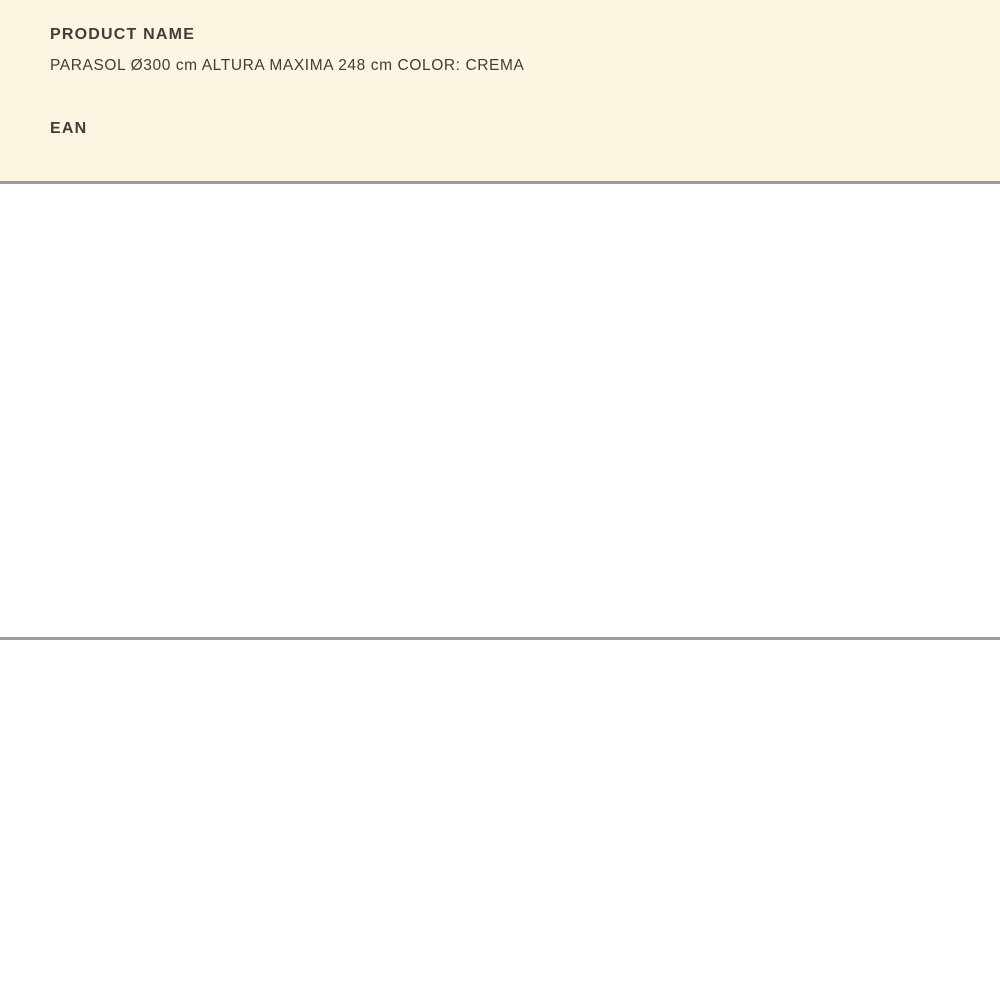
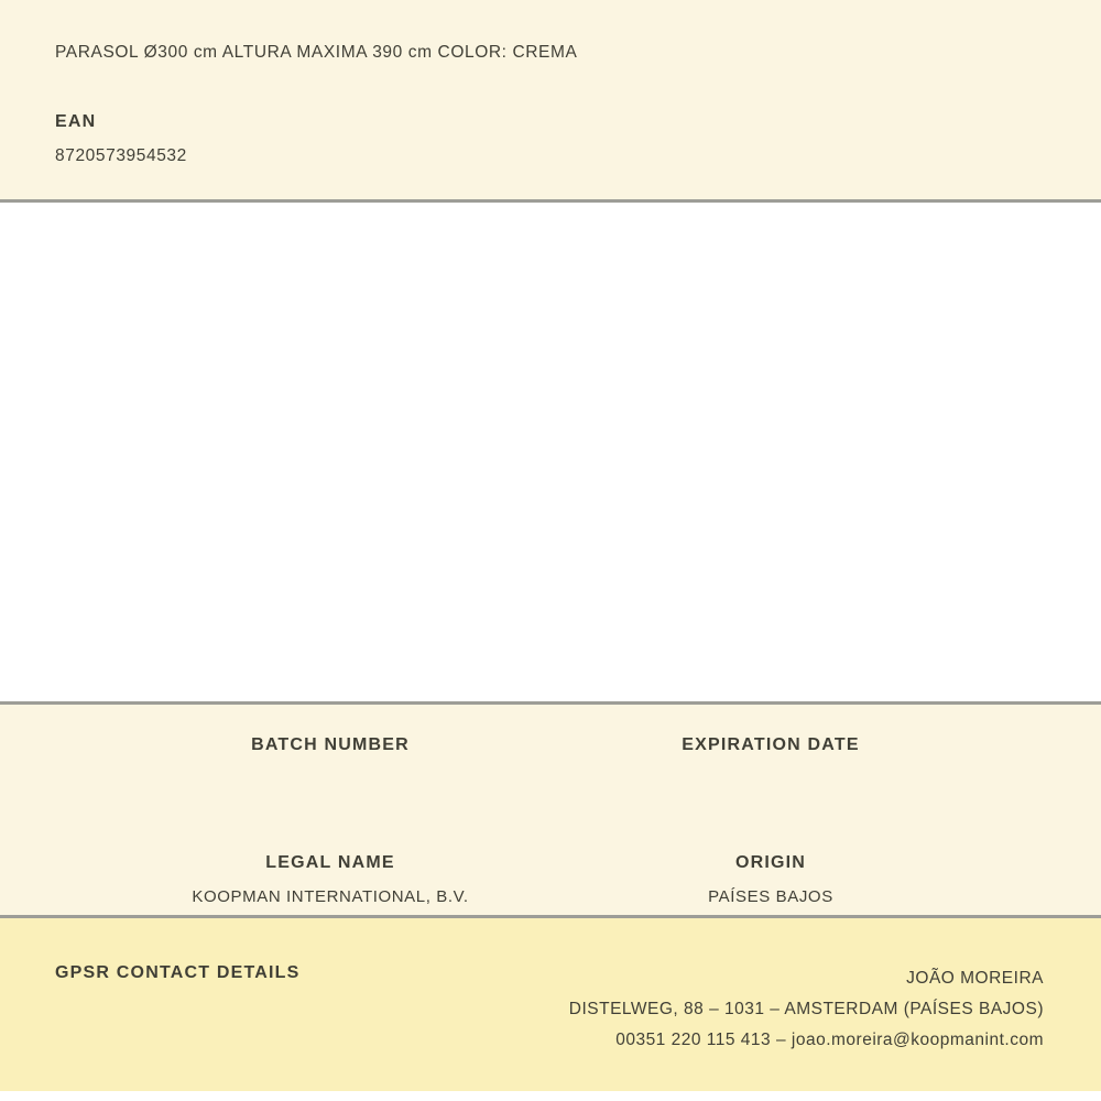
- PRODUCT NAME
- PARASOL Ø300 cm ALTURA MAXIMA 248 cm COLOR: CREMA
+ PARASOL Ø300 cm ALTURA MAXIMA 390 cm COLOR: CREMA
  EAN
+ 8720573954532
+ BATCH NUMBER
+ EXPIRATION DATE
+ LEGAL NAME
+ KOOPMAN INTERNATIONAL, B.V.
+ ORIGIN
+ PAÍSES BAJOS
+ GPSR CONTACT DETAILS
+ JOÃO MOREIRA
+ DISTELWEG, 88 – 1031 – AMSTERDAM (PAÍSES BAJOS)
+ 00351 220 115 413 – joao.moreira@koopmanint.com
